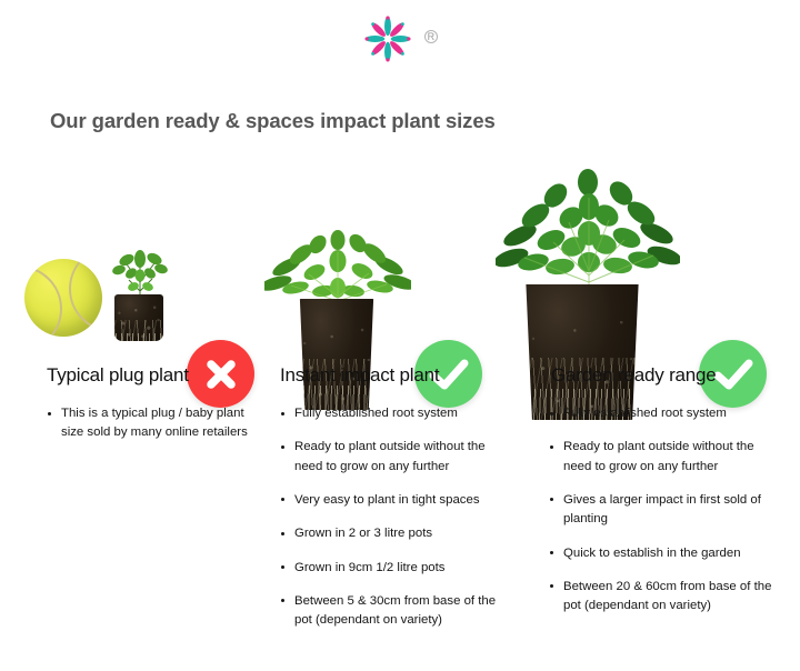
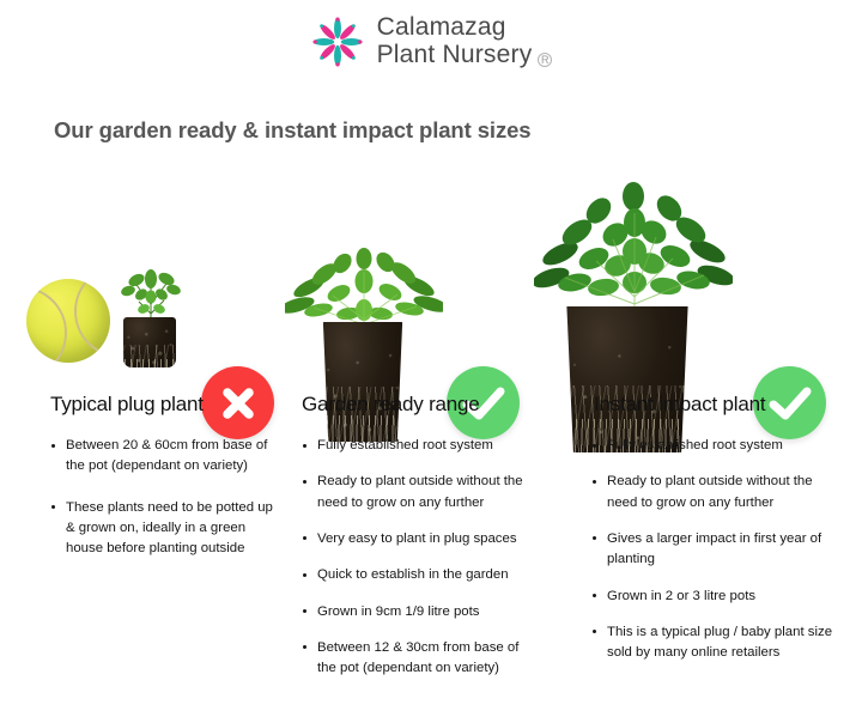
+ Calamazag
+ Plant Nursery
  R
- Our garden ready & spaces impact plant sizes
+ Our garden ready & instant impact plant sizes
  Typical plug plant
- This is a typical plug / baby plant size sold by many online retailers
+ Between 20 & 60cm from base of the pot (dependant on variety)
+ These plants need to be potted up & grown on, ideally in a green house before planting outside
- Instant impact plant
+ Garden ready range
  Fully established root system
  Ready to plant outside without the need to grow on any further
- Very easy to plant in tight spaces
+ Very easy to plant in plug spaces
- Grown in 2 or 3 litre pots
+ Quick to establish in the garden
- Grown in 9cm 1/2 litre pots
+ Grown in 9cm 1/9 litre pots
- Between 5 & 30cm from base of the pot (dependant on variety)
+ Between 12 & 30cm from base of the pot (dependant on variety)
- Garden ready range
+ Instant impact plant
  Fully established root system
  Ready to plant outside without the need to grow on any further
- Gives a larger impact in first sold of planting
+ Gives a larger impact in first year of planting
- Quick to establish in the garden
+ Grown in 2 or 3 litre pots
- Between 20 & 60cm from base of the pot (dependant on variety)
+ This is a typical plug / baby plant size sold by many online retailers
